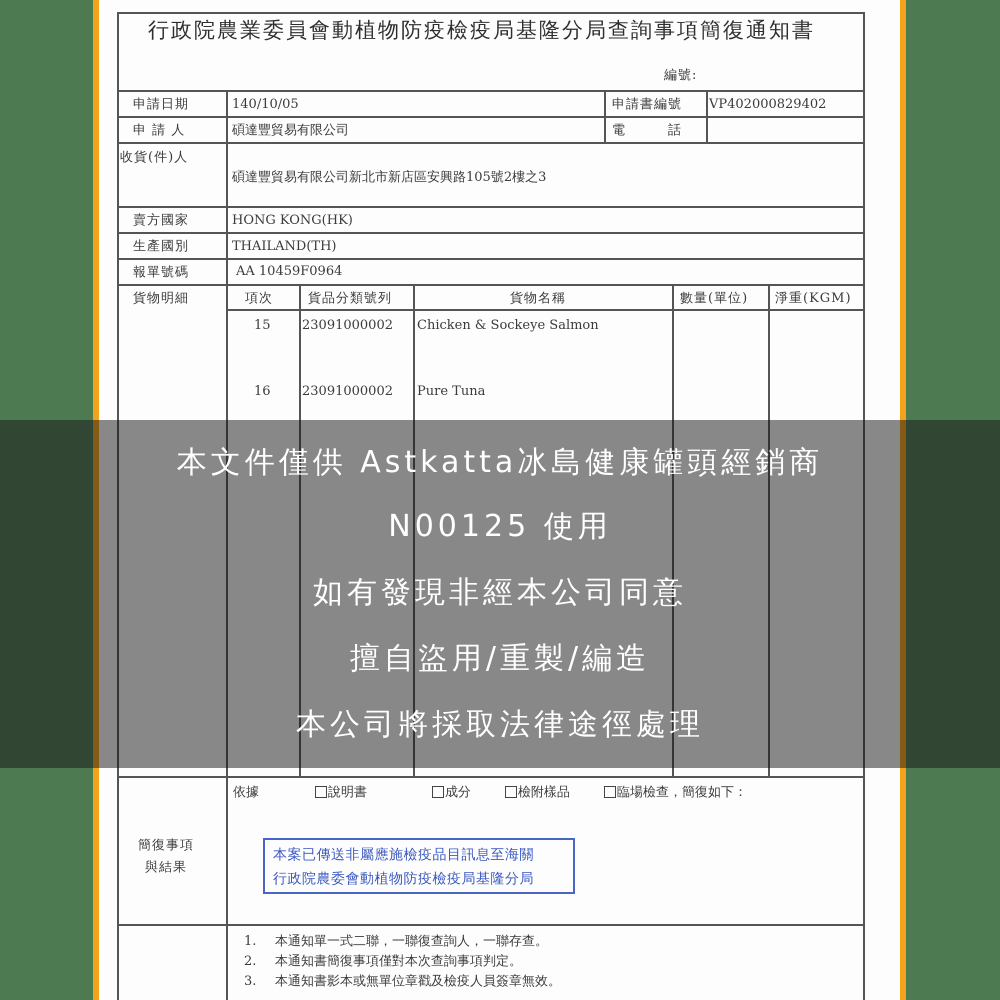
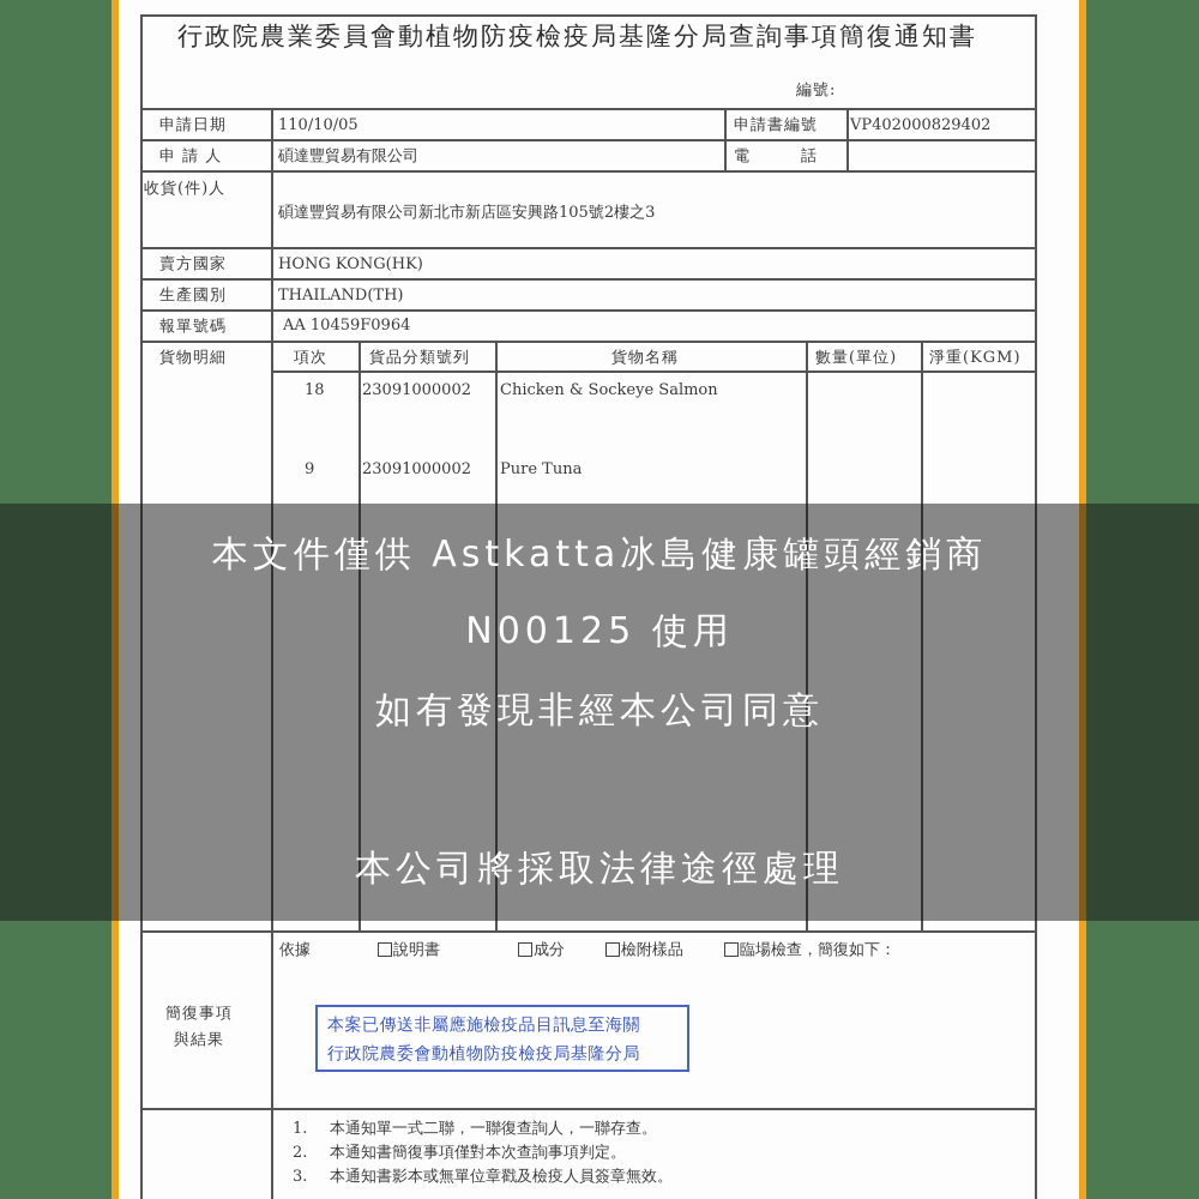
  行政院農業委員會動植物防疫檢疫局基隆分局查詢事項簡復通知書
  編號:
  申請日期
- 140/10/05
+ 110/10/05
  申請書編號
  VP402000829402
  申 請 人
  碩達豐貿易有限公司
  電 話
  收貨(件)人
  碩達豐貿易有限公司新北市新店區安興路105號2樓之3
  賣方國家
  HONG KONG(HK)
  生產國別
  THAILAND(TH)
  報單號碼
  AA 10459F0964
  貨物明細
  項次
  貨品分類號列
  貨物名稱
  數量(單位)
  淨重(KGM)
- 15
+ 18
  23091000002
  Chicken & Sockeye Salmon
- 16
+ 9
  23091000002
  Pure Tuna
  簡復事項
  與結果
  依據
  說明書
  成分
  檢附樣品
  臨場檢查，簡復如下：
  本案已傳送非屬應施檢疫品目訊息至海關
  行政院農委會動植物防疫檢疫局基隆分局
  1.
  本通知單一式二聯，一聯復查詢人，一聯存查。
  2.
  本通知書簡復事項僅對本次查詢事項判定。
  3.
  本通知書影本或無單位章戳及檢疫人員簽章無效。
  本文件僅供 Astkatta冰島健康罐頭經銷商
  N00125 使用
  如有發現非經本公司同意
- 擅自盜用/重製/編造
  本公司將採取法律途徑處理
